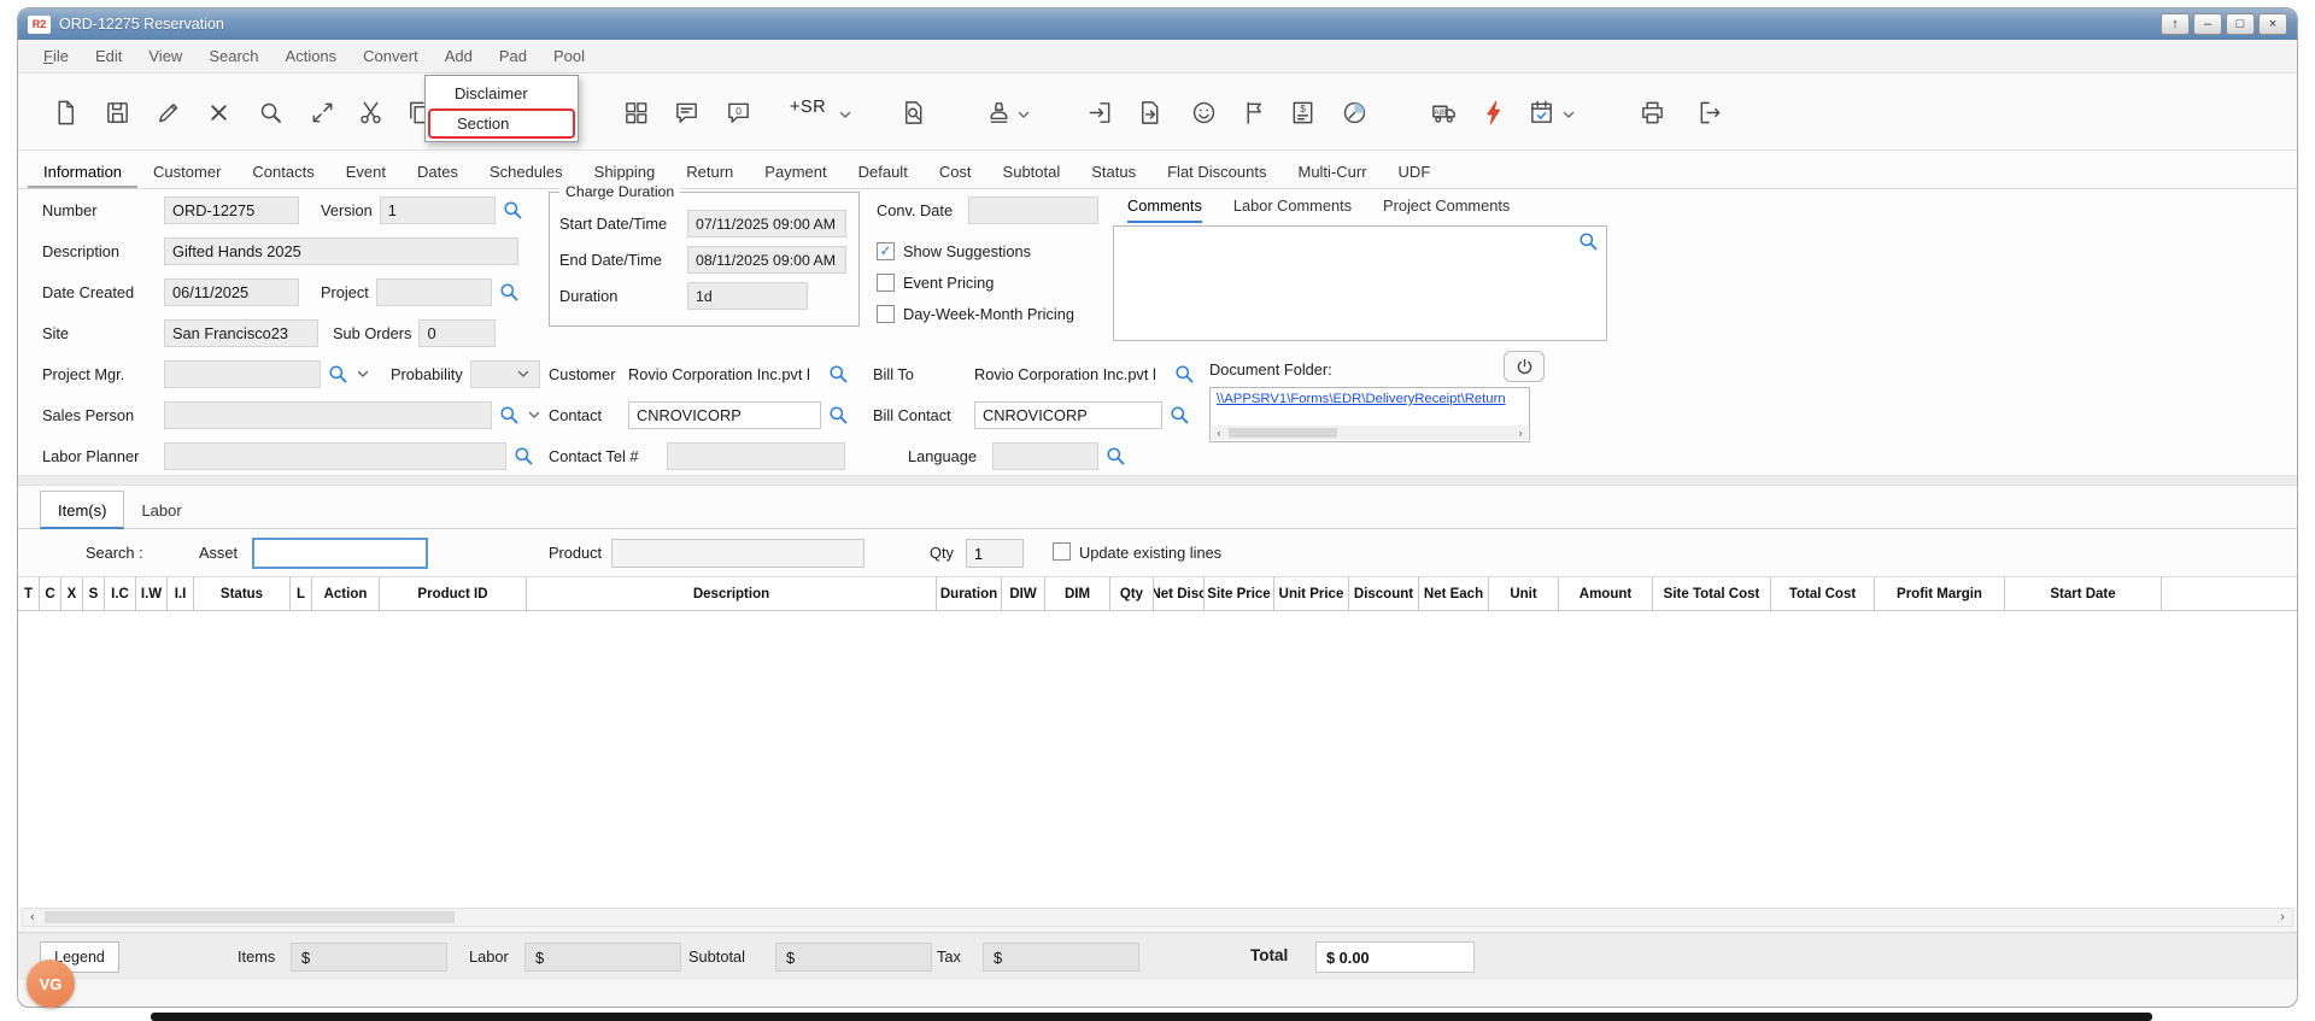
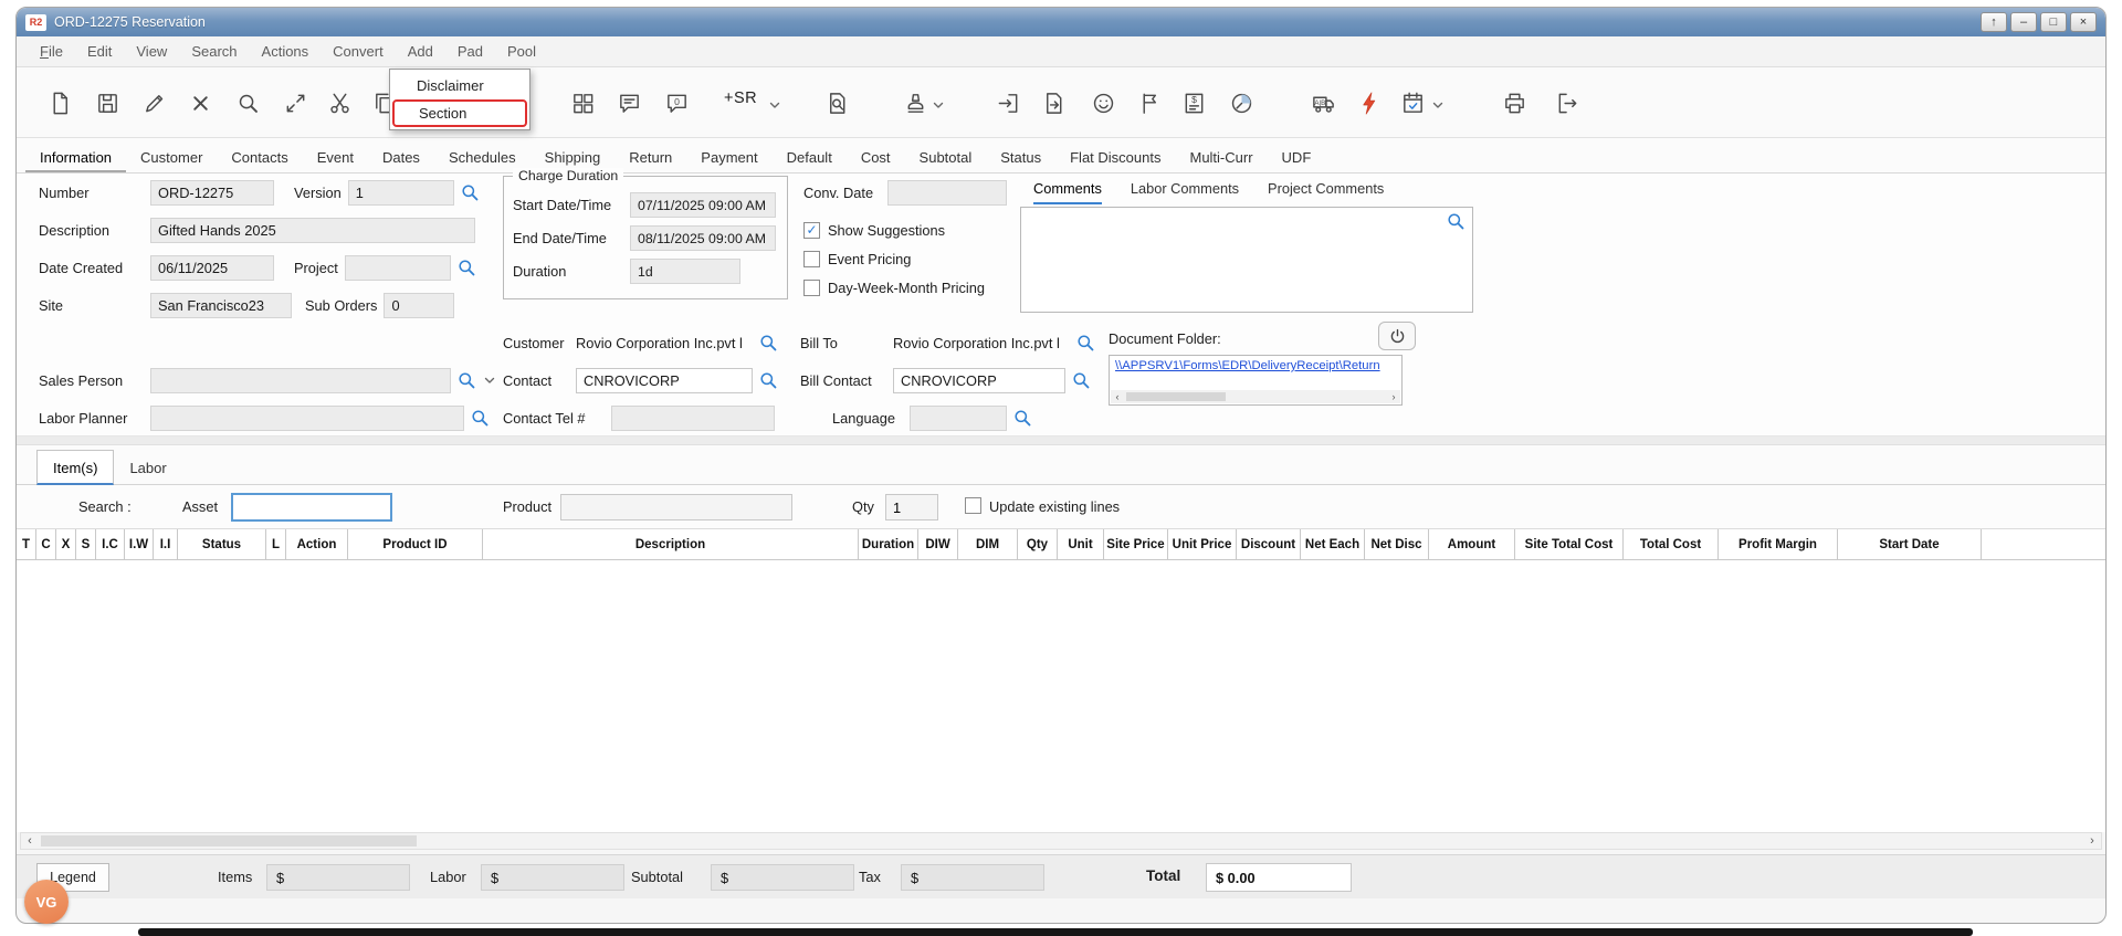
  R2
  ORD-12275 Reservation
  ↑
  –
  □
  ×
  File
  Edit
  View
  Search
  Actions
  Convert
  Add
  Pad
  Pool
  0
  +SR
  $
  Information
  Customer
  Contacts
  Event
  Dates
  Schedules
  Shipping
  Return
  Payment
  Default
  Cost
  Subtotal
  Status
  Flat Discounts
  Multi-Curr
  UDF
  Number
  ORD-12275
  Version
  1
  Description
  Gifted Hands 2025
  Date Created
  06/11/2025
  Project
  Site
  San Francisco23
  Sub Orders
  0
- Project Mgr.
- Probability
  Sales Person
  Labor Planner
  Charge Duration
  Start Date/Time
  07/11/2025 09:00 AM
  End Date/Time
  08/11/2025 09:00 AM
  Duration
  1d
  Conv. Date
  ✓
  Show Suggestions
  Event Pricing
  Day-Week-Month Pricing
  Comments
  Labor Comments
  Project Comments
  Customer
  Rovio Corporation Inc.pvt l
  Bill To
  Rovio Corporation Inc.pvt l
  Contact
  CNROVICORP
  Bill Contact
  CNROVICORP
  Contact Tel #
  Language
  Document Folder:
  \\APPSRV1\Forms\EDR\DeliveryReceipt\Return
  ‹
  ›
  Item(s)
  Labor
  Search :
  Asset
  Product
  Qty
  1
  Update existing lines
  T
  C
  X
  S
  I.C
  I.W
  I.I
  Status
  L
  Action
  Product ID
  Description
  Duration
  DIW
  DIM
  Qty
- Net Disc
+ Unit
  Site Price
  Unit Price
  Discount
  Net Each
- Unit
+ Net Disc
  Amount
  Site Total Cost
  Total Cost
  Profit Margin
  Start Date
  ‹
  ›
  Legend
  Items
  $
  Labor
  $
  Subtotal
  $
  Tax
  $
  Total
  $ 0.00
  Disclaimer
  Section
  VG
